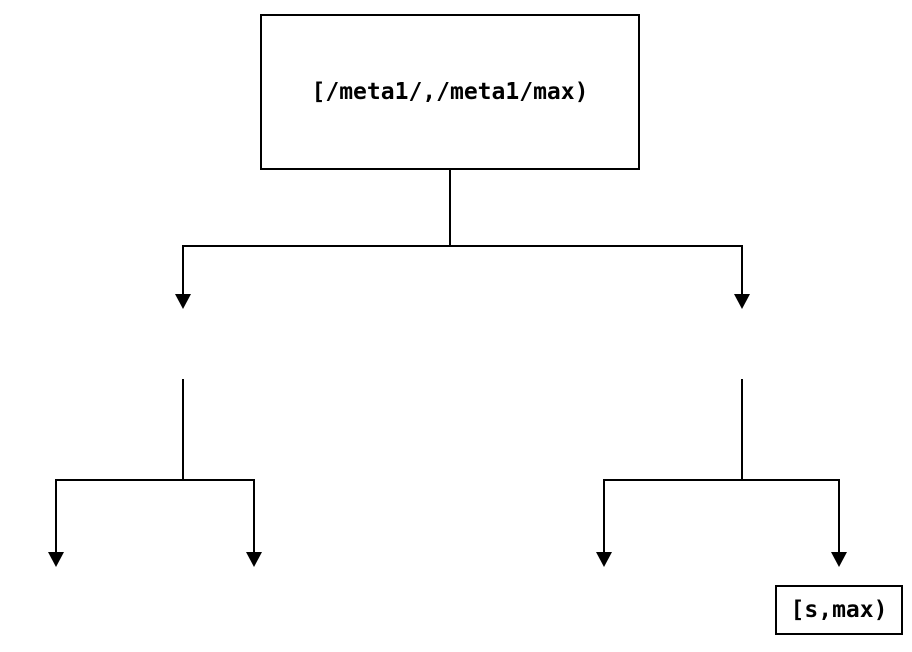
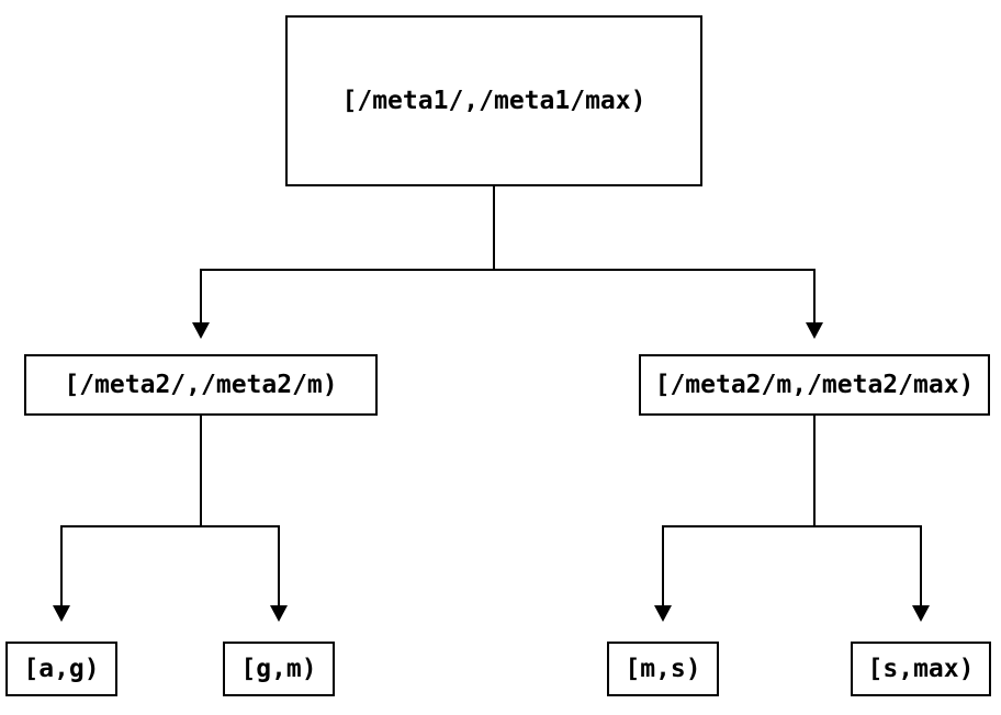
  [/meta1/,/meta1/max)
+ [/meta2/,/meta2/m)
+ [/meta2/m,/meta2/max)
+ [a,g)
+ [g,m)
+ [m,s)
  [s,max)
